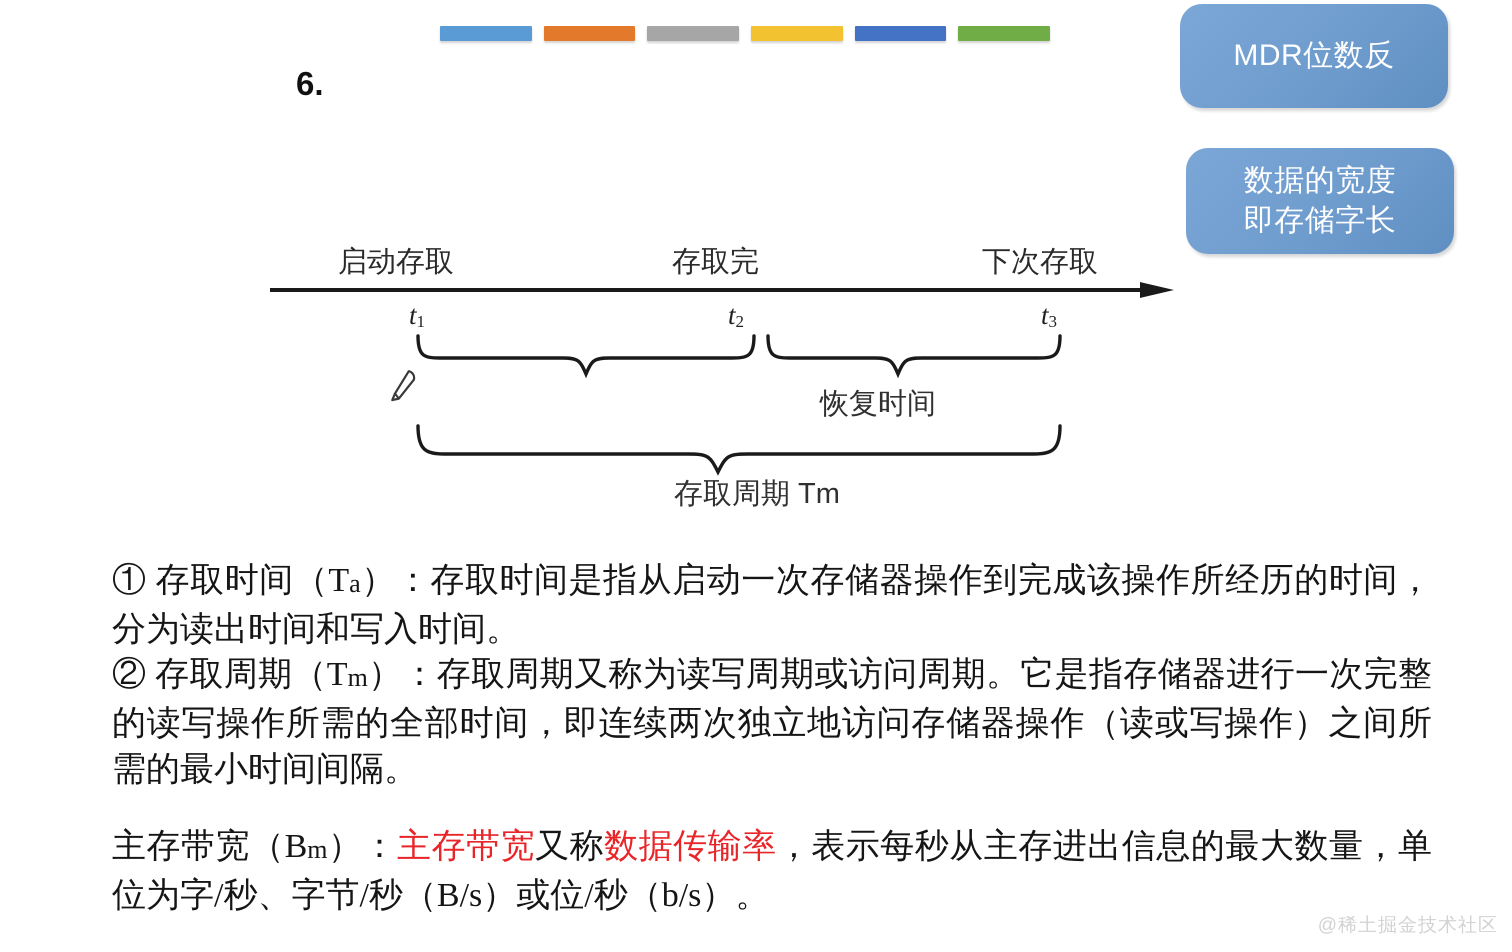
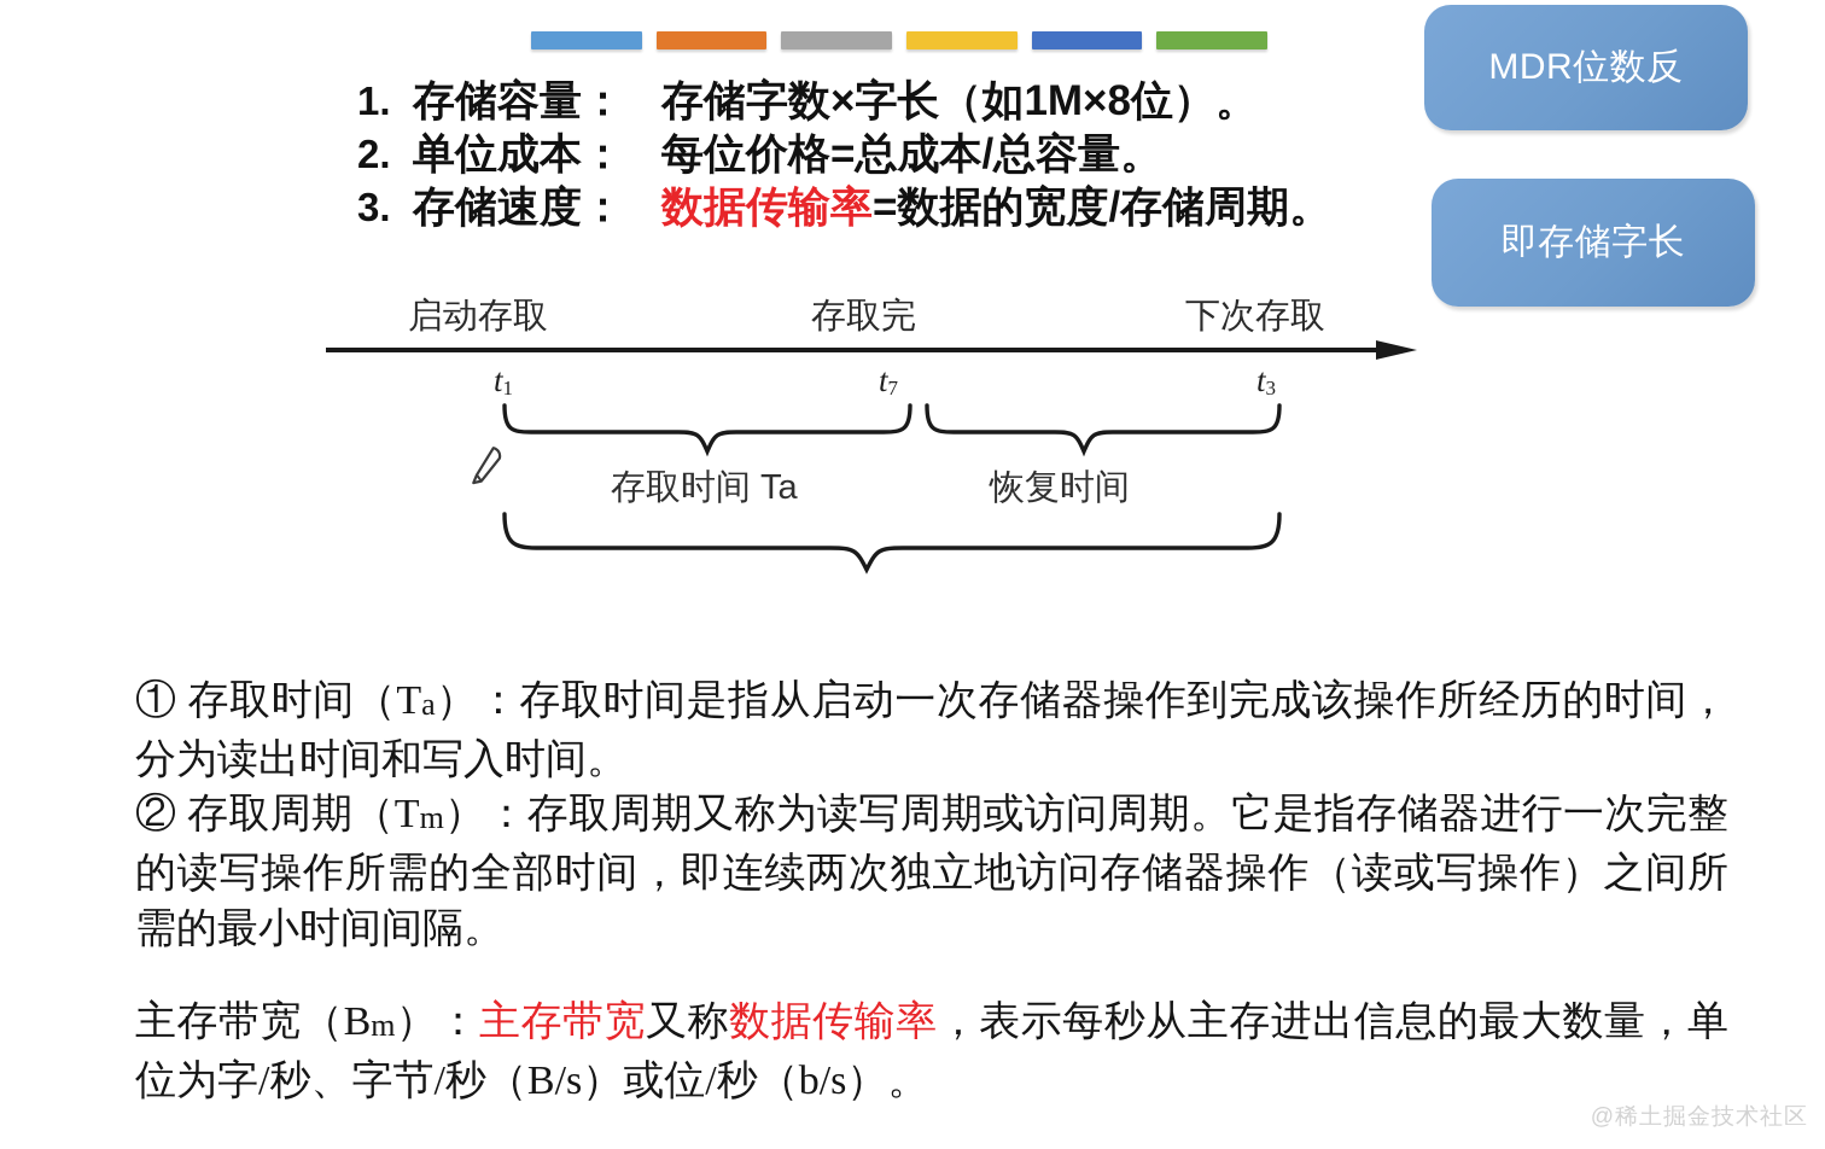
+ 1.
+ 存储容量：
+ 存储字数×字长（如1M×8位）。
+ 2.
+ 单位成本：
+ 每位价格=总成本/总容量。
- 6.
+ 3.
+ 存储速度：
+ 数据传输率=数据的宽度/存储周期。
  MDR位数反
- 数据的宽度
  即存储字长
  启动存取
  存取完
  下次存取
  t1
- t2
+ t7
  t3
+ 存取时间 Ta
  恢复时间
- 存取周期 Tm
  ① 存取时间（Ta）：存取时间是指从启动一次存储器操作到完成该操作所经历的时间，分为读出时间和写入时间。
  ② 存取周期（Tm）：存取周期又称为读写周期或访问周期。它是指存储器进行一次完整的读写操作所需的全部时间，即连续两次独立地访问存储器操作（读或写操作）之间所需的最小时间间隔。
  主存带宽（Bm）：主存带宽又称数据传输率，表示每秒从主存进出信息的最大数量，单位为字/秒、字节/秒（B/s）或位/秒（b/s）。
  @稀土掘金技术社区
